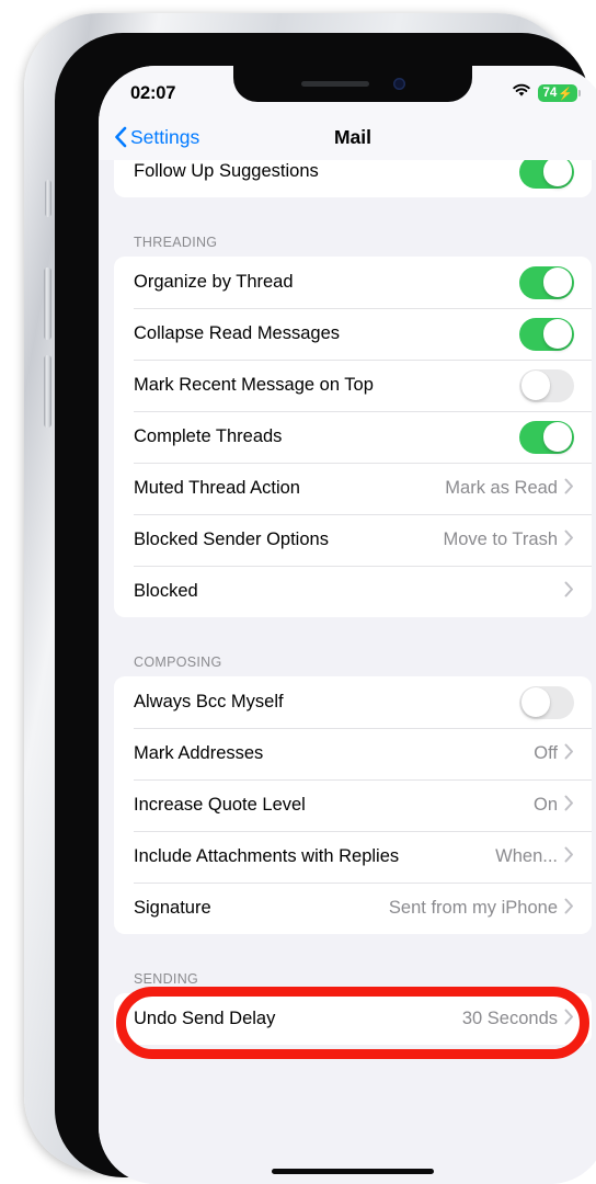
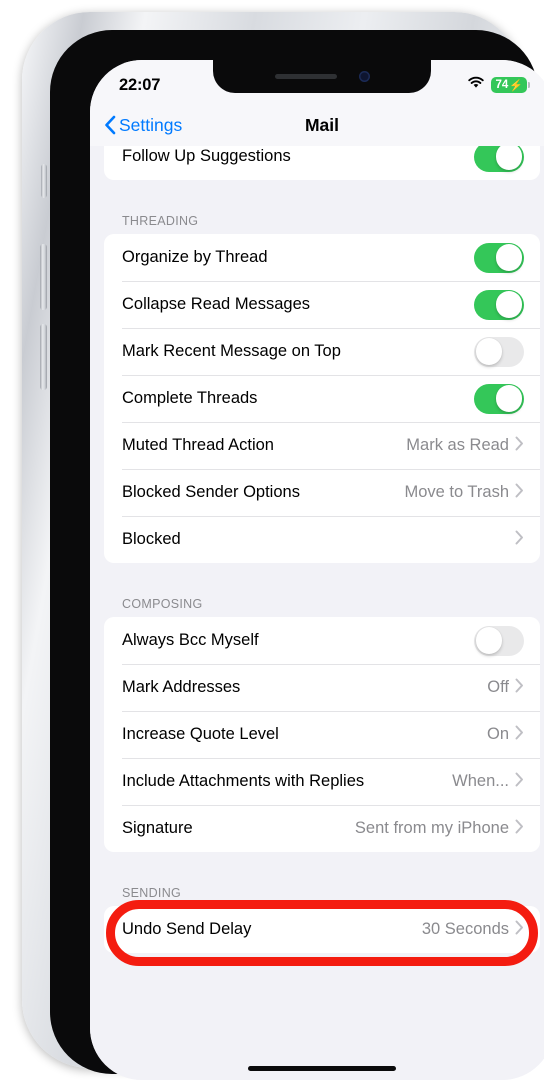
- 02:07
+ 22:07
  74
  ⚡
  Settings
  Mail
  Follow Up Suggestions
  THREADING
  Organize by Thread
  Collapse Read Messages
  Mark Recent Message on Top
  Complete Threads
  Muted Thread Action
  Mark as Read
  Blocked Sender Options
  Move to Trash
  Blocked
  COMPOSING
  Always Bcc Myself
  Mark Addresses
  Off
  Increase Quote Level
  On
  Include Attachments with Replies
  When...
  Signature
  Sent from my iPhone
  SENDING
  Undo Send Delay
  30 Seconds
